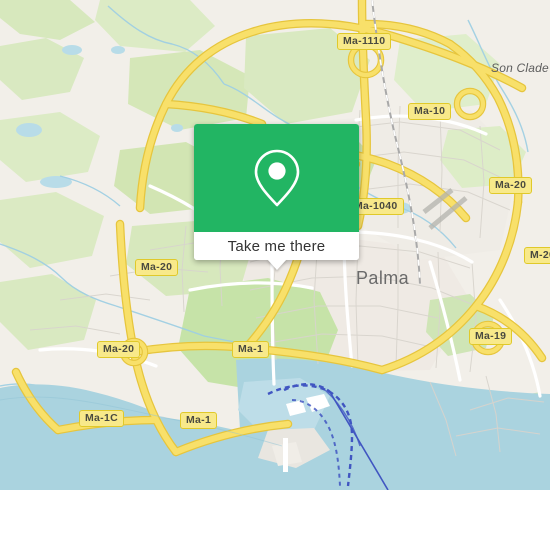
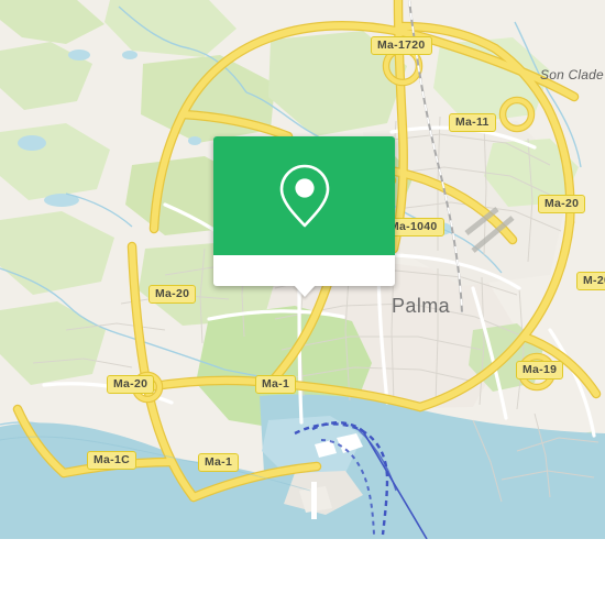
- Ma-1110
+ Ma-1720
- Ma-10
+ Ma-11
  Ma-20
  M-2
  a-1040
  Ma-20
  Ma-20
  Ma-1
  Ma-19
  Ma-1C
  Ma-1
  Palma
  Son Clade
- Take me there
